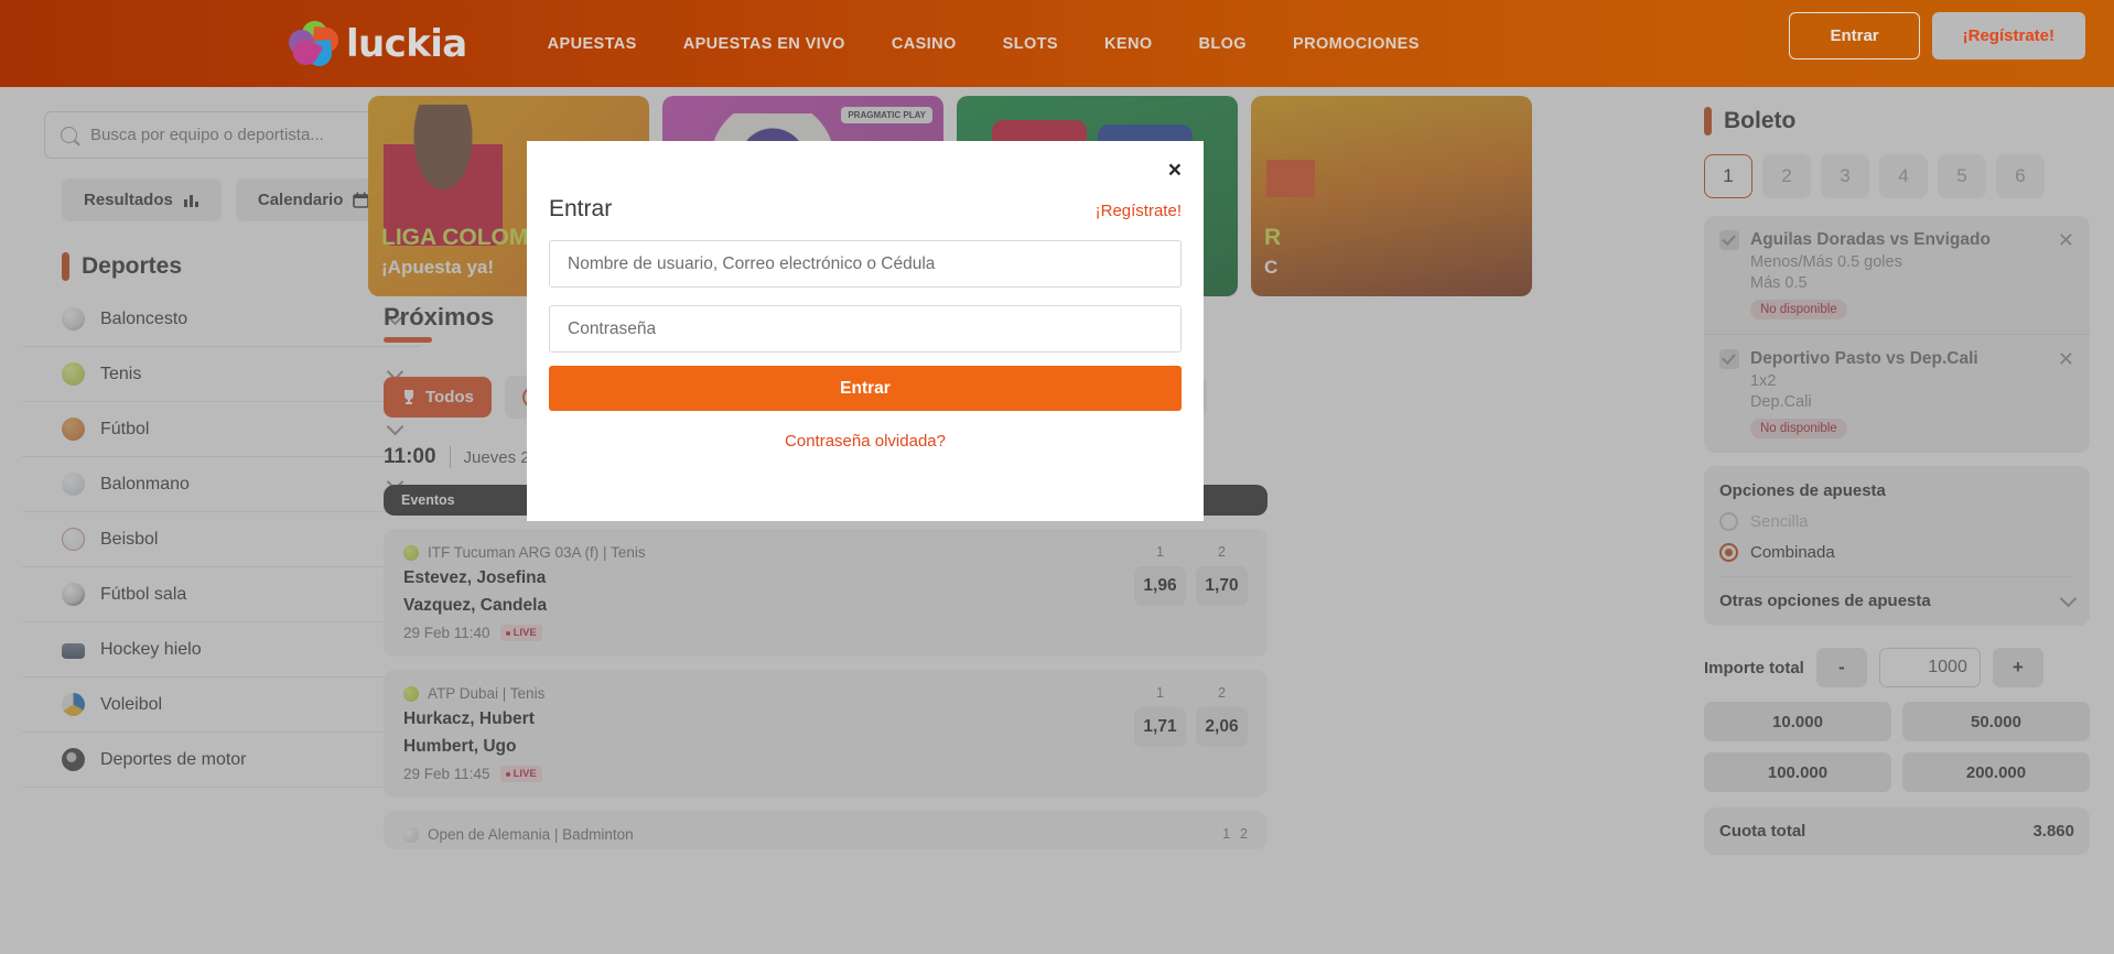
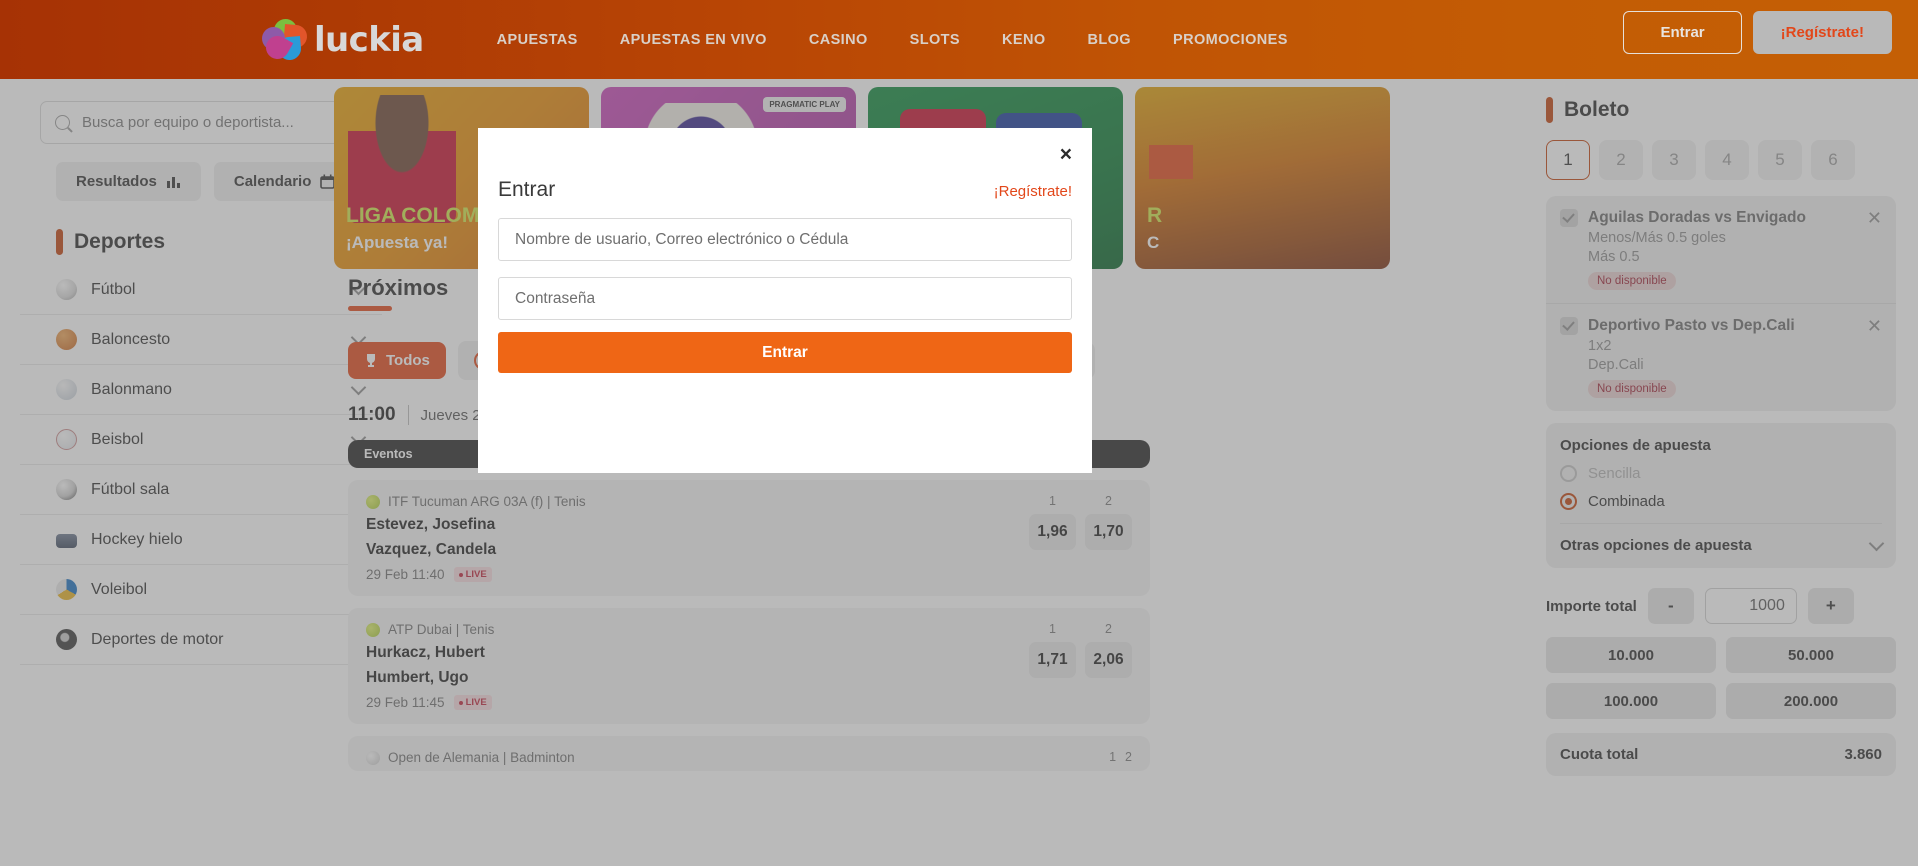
  luckia
  APUESTAS
  APUESTAS EN VIVO
  CASINO
  SLOTS
  KENO
  BLOG
  PROMOCIONES
  Entrar
  ¡Regístrate!
  Busca por equipo o deportista...
  Resultados
  Calendario
  Deportes
- Baloncesto
+ Fútbol
- Tenis
- Fútbol
+ Baloncesto
  Balonmano
  Beisbol
  Fútbol sala
  Hockey hielo
  Voleibol
  Deportes de motor
  LIGA COLOM
  ¡Apuesta ya!
  PRAGMATIC PLAY
  R
  C
  Próximos
  Todos
  11:00
  Jueves 2
  Eventos
  ITF Tucuman ARG 03A (f) | Tenis
  Estevez, Josefina
  Vazquez, Candela
  29 Feb 11:40
  LIVE
  1
  1,96
  2
  1,70
  ATP Dubai | Tenis
  Hurkacz, Hubert
  Humbert, Ugo
  29 Feb 11:45
  LIVE
  1
  1,71
  2
  2,06
  Open de Alemania | Badminton
  1
  2
  Boleto
  1
  2
  3
  4
  5
  6
  Aguilas Doradas vs Envigado
  ✕
  Menos/Más 0.5 goles
  Más 0.5
  No disponible
  Deportivo Pasto vs Dep.Cali
  ✕
  1x2
  Dep.Cali
  No disponible
  Opciones de apuesta
  Sencilla
  Combinada
  Otras opciones de apuesta
  Importe total
  -
  1000
  +
  10.000
  50.000
  100.000
  200.000
  Cuota total
  3.860
  ×
  Entrar
  ¡Regístrate!
  Nombre de usuario, Correo electrónico o Cédula Contraseña Entrar
- Contraseña olvidada?
